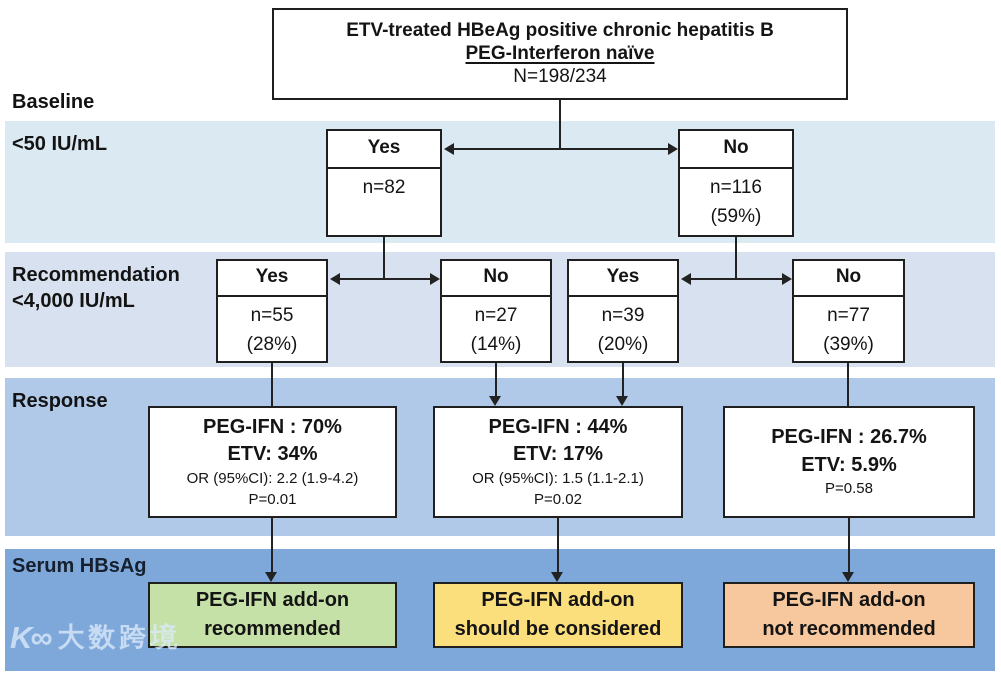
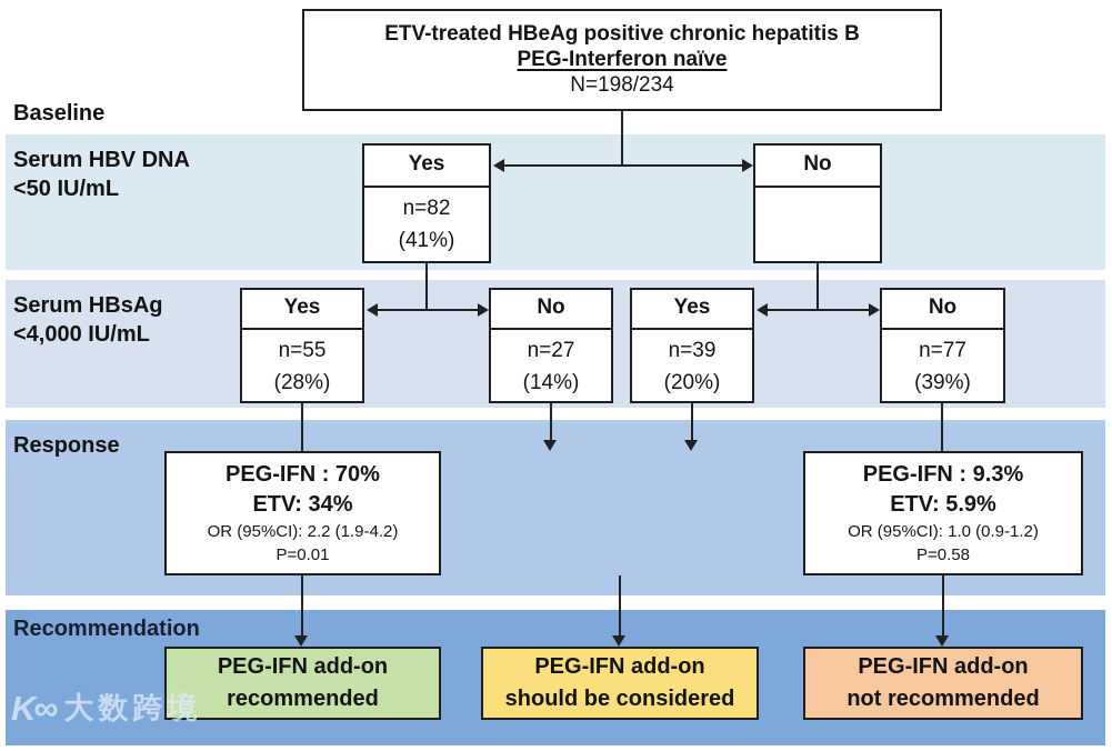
  Baseline
+ Serum HBV DNA
  <50 IU/mL
- Recommendation
+ Serum HBsAg
  <4,000 IU/mL
  Response
- Serum HBsAg
+ Recommendation
  ETV-treated HBeAg positive chronic hepatitis B
  PEG-Interferon naïve
  N=198/234
  Yes
  n=82
+ (41%)
  No
- n=116
- (59%)
  Yes
  n=55
  (28%)
  No
  n=27
  (14%)
  Yes
  n=39
  (20%)
  No
  n=77
  (39%)
  PEG-IFN : 70%
  ETV: 34%
  OR (95%CI): 2.2 (1.9-4.2)
  P=0.01
- PEG-IFN : 44%
- ETV: 17%
- OR (95%CI): 1.5 (1.1-2.1)
- P=0.02
- PEG-IFN : 26.7%
+ PEG-IFN : 9.3%
  ETV: 5.9%
+ OR (95%CI): 1.0 (0.9-1.2)
  P=0.58
  PEG-IFN add-on
  recommended
  PEG-IFN add-on
  should be considered
  PEG-IFN add-on
  not recommended
  K∞
  大数跨境
